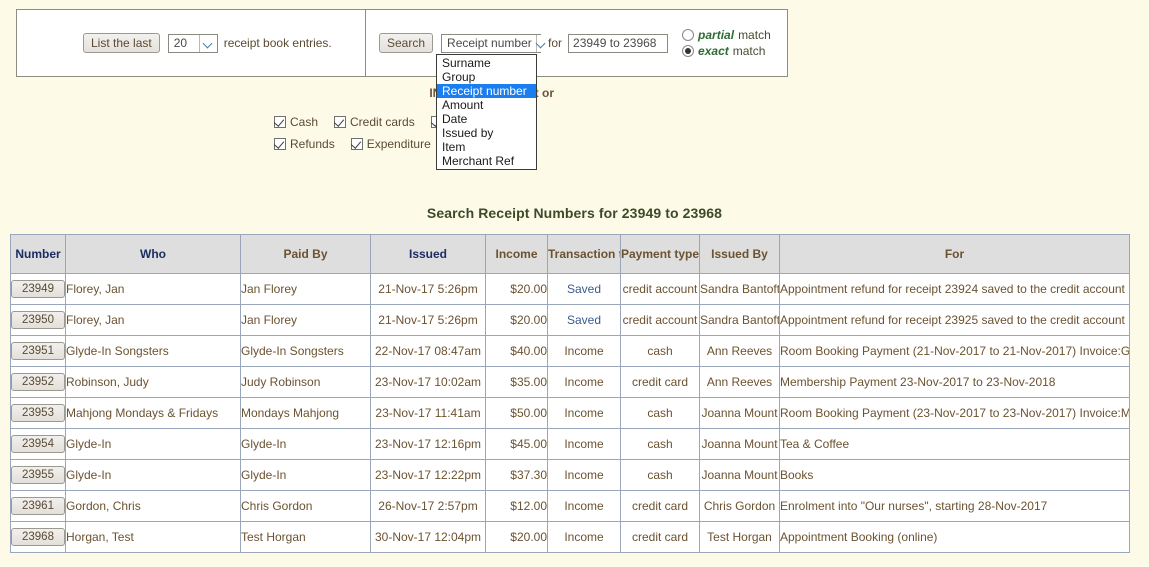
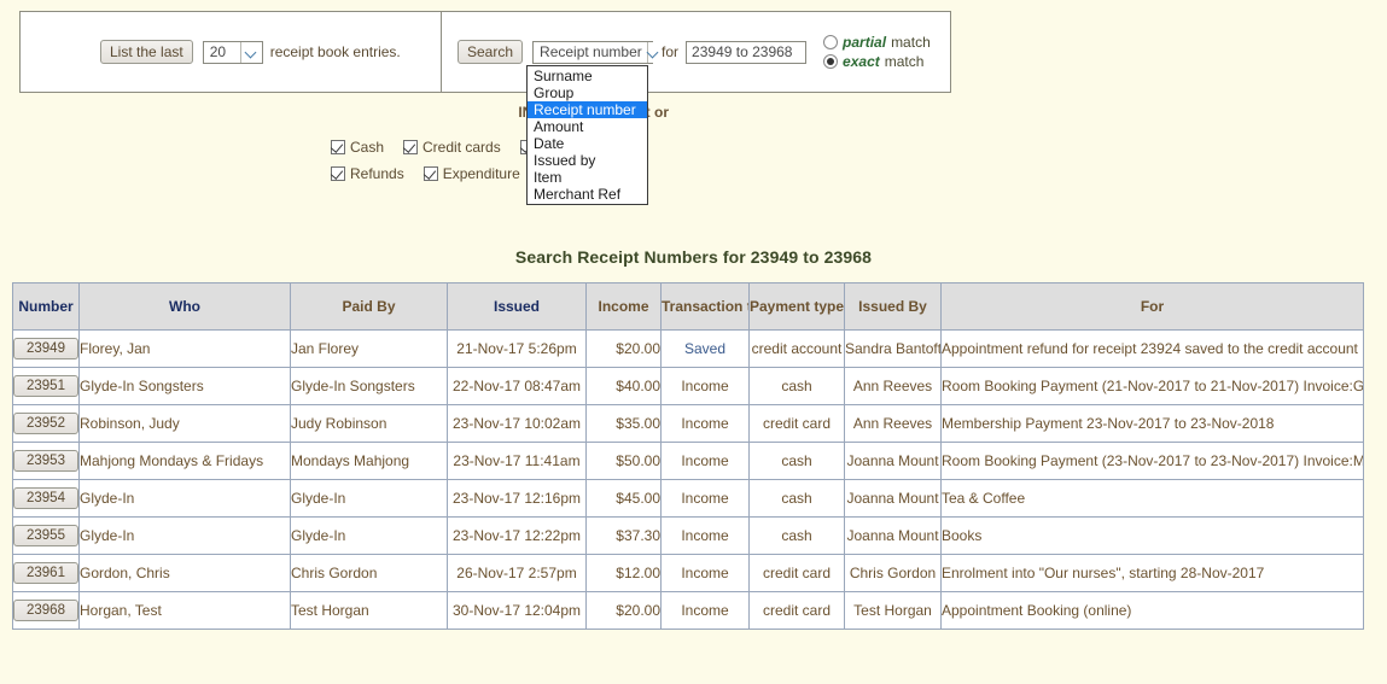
  List the last
  20
  receipt book entries.
  Search
  Receipt number
  for
  23949 to 23968
  partial
  match
  exact
  match
  Cash
  Credit cards
  Refunds
  Expenditure
  Surname
  Group
  Receipt number
  Amount
  Date
  Issued by
  Item
  Merchant Ref
  Search Receipt Numbers for 23949 to 23968
  Number	Who	Paid By	Issued	Income	Transaction	Payment type	Issued By	For
  23949	Florey, Jan	Jan Florey	21-Nov-17 5:26pm	$20.00	Saved	credit account	Sandra Bantoft	Appointment refund for receipt 23924 saved to the credit account
- 23950	Florey, Jan	Jan Florey	21-Nov-17 5:26pm	$20.00	Saved	credit account	Sandra Bantoft	Appointment refund for receipt 23925 saved to the credit account
  23951	Glyde-In Songsters	Glyde-In Songsters	22-Nov-17 08:47am	$40.00	Income	cash	Ann Reeves	Room Booking Payment (21-Nov-2017 to 21-Nov-2017) Invoice:G
  23952	Robinson, Judy	Judy Robinson	23-Nov-17 10:02am	$35.00	Income	credit card	Ann Reeves	Membership Payment 23-Nov-2017 to 23-Nov-2018
  23953	Mahjong Mondays & Fridays	Mondays Mahjong	23-Nov-17 11:41am	$50.00	Income	cash	Joanna Mount	Room Booking Payment (23-Nov-2017 to 23-Nov-2017) Invoice:M
  23954	Glyde-In	Glyde-In	23-Nov-17 12:16pm	$45.00	Income	cash	Joanna Mount	Tea & Coffee
  23955	Glyde-In	Glyde-In	23-Nov-17 12:22pm	$37.30	Income	cash	Joanna Mount	Books
  23961	Gordon, Chris	Chris Gordon	26-Nov-17 2:57pm	$12.00	Income	credit card	Chris Gordon	Enrolment into "Our nurses", starting 28-Nov-2017
  23968	Horgan, Test	Test Horgan	30-Nov-17 12:04pm	$20.00	Income	credit card	Test Horgan	Appointment Booking (online)
